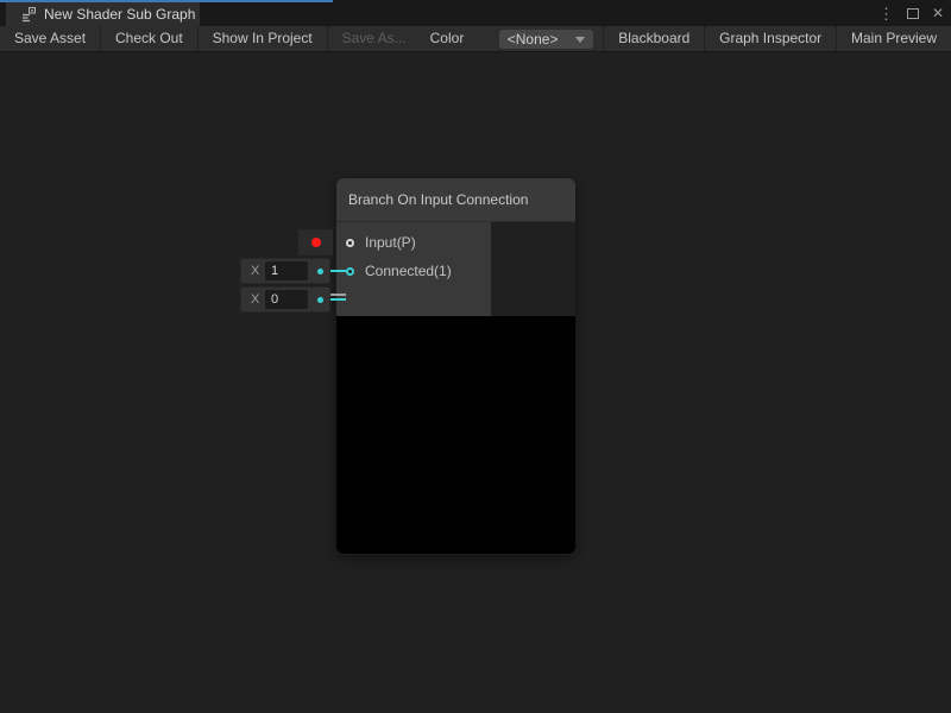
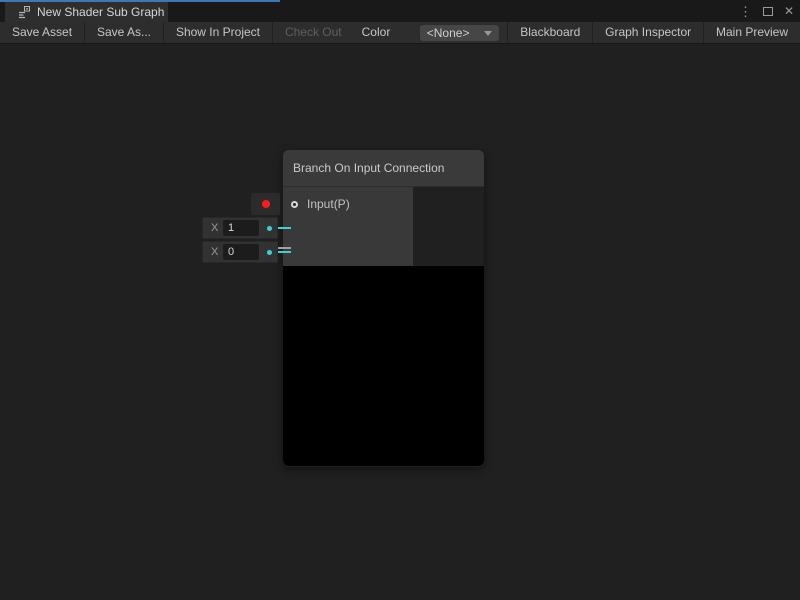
  New Shader Sub Graph
  ⋮
  ✕
  Save Asset
- Check Out
+ Save As...
  Show In Project
- Save As...
+ Check Out
  <None>
  Blackboard
  Graph Inspector
  Main Preview
  Branch On Input Connection
  Input(P)
- Connected(1)
  X
  1
  X
  0
